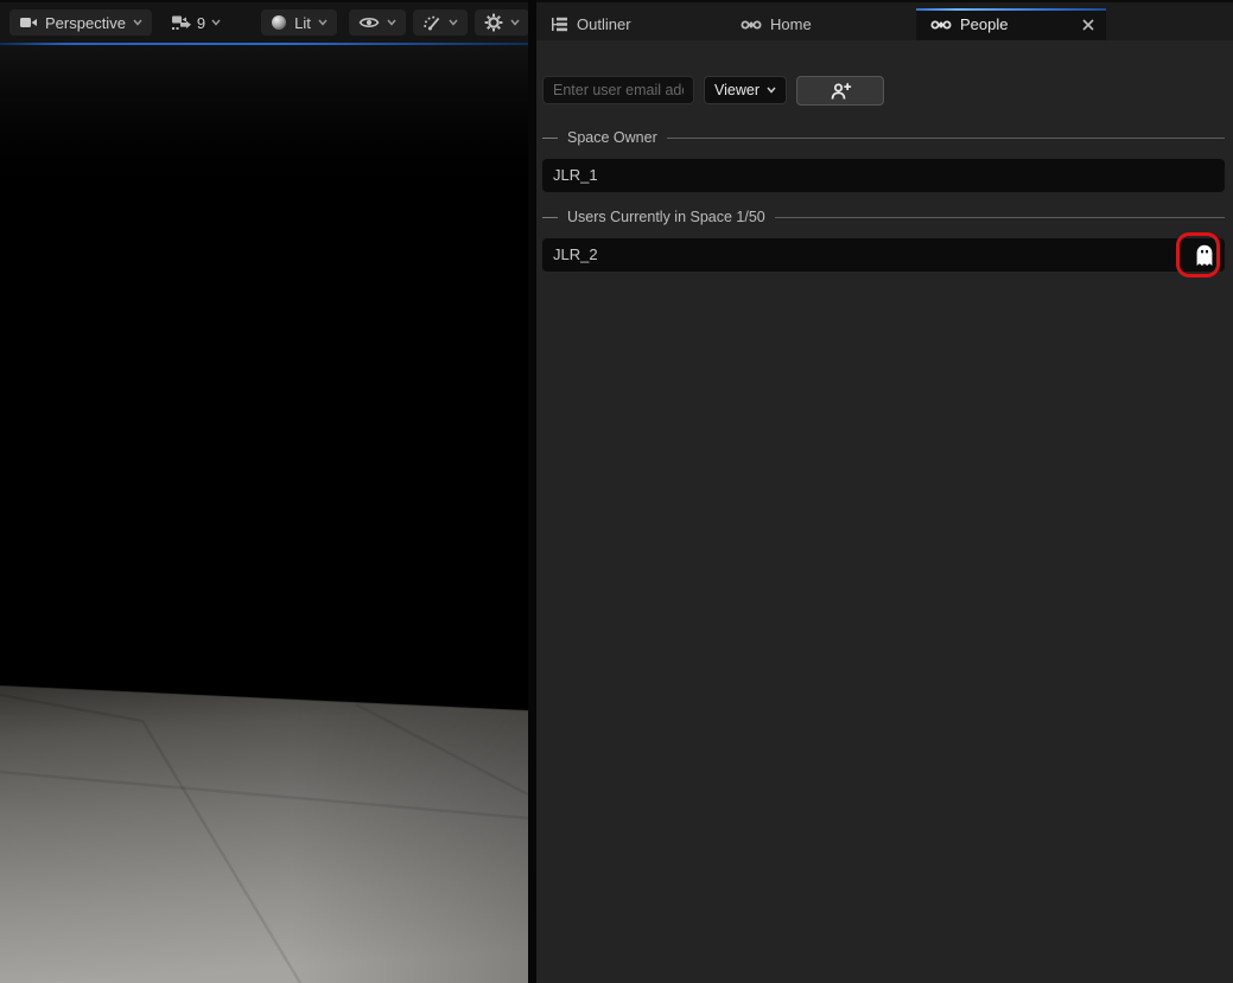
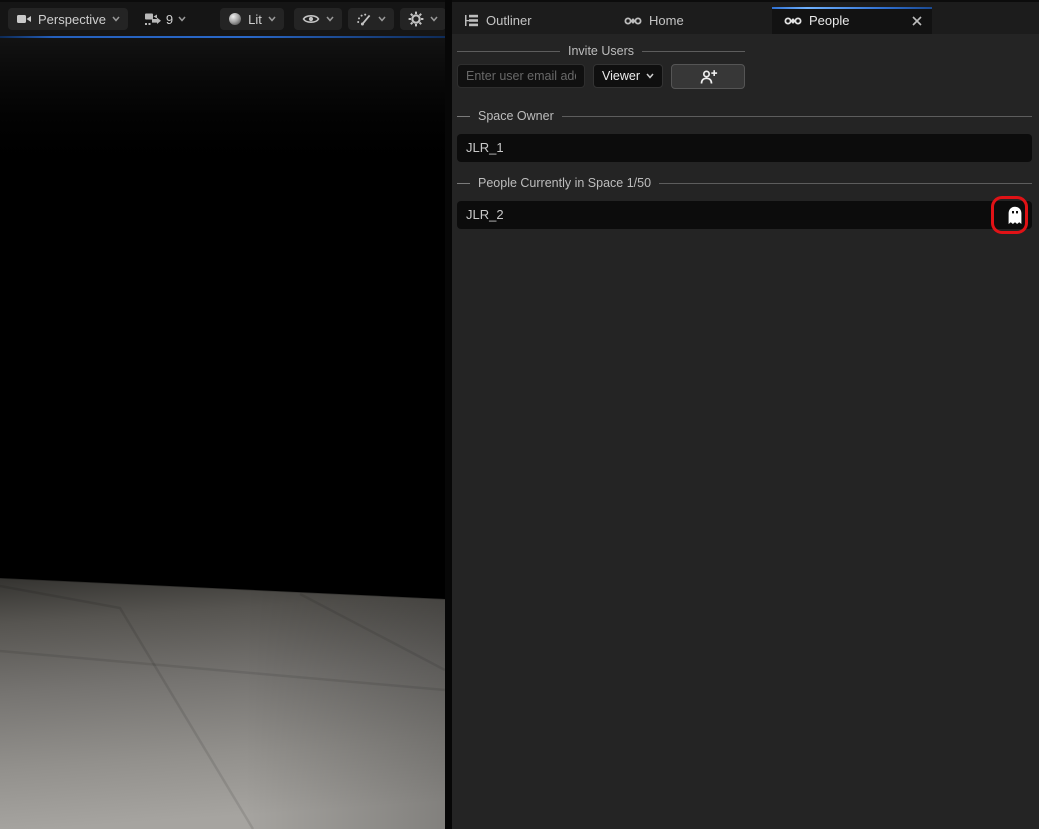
  Perspective
  9
  Lit
  Outliner
  Home
  People
+ Invite Users
  Enter user email ad
  Viewer
  Space Owner
  JLR_1
- Users Currently in Space 1/50
+ People Currently in Space 1/50
  JLR_2
